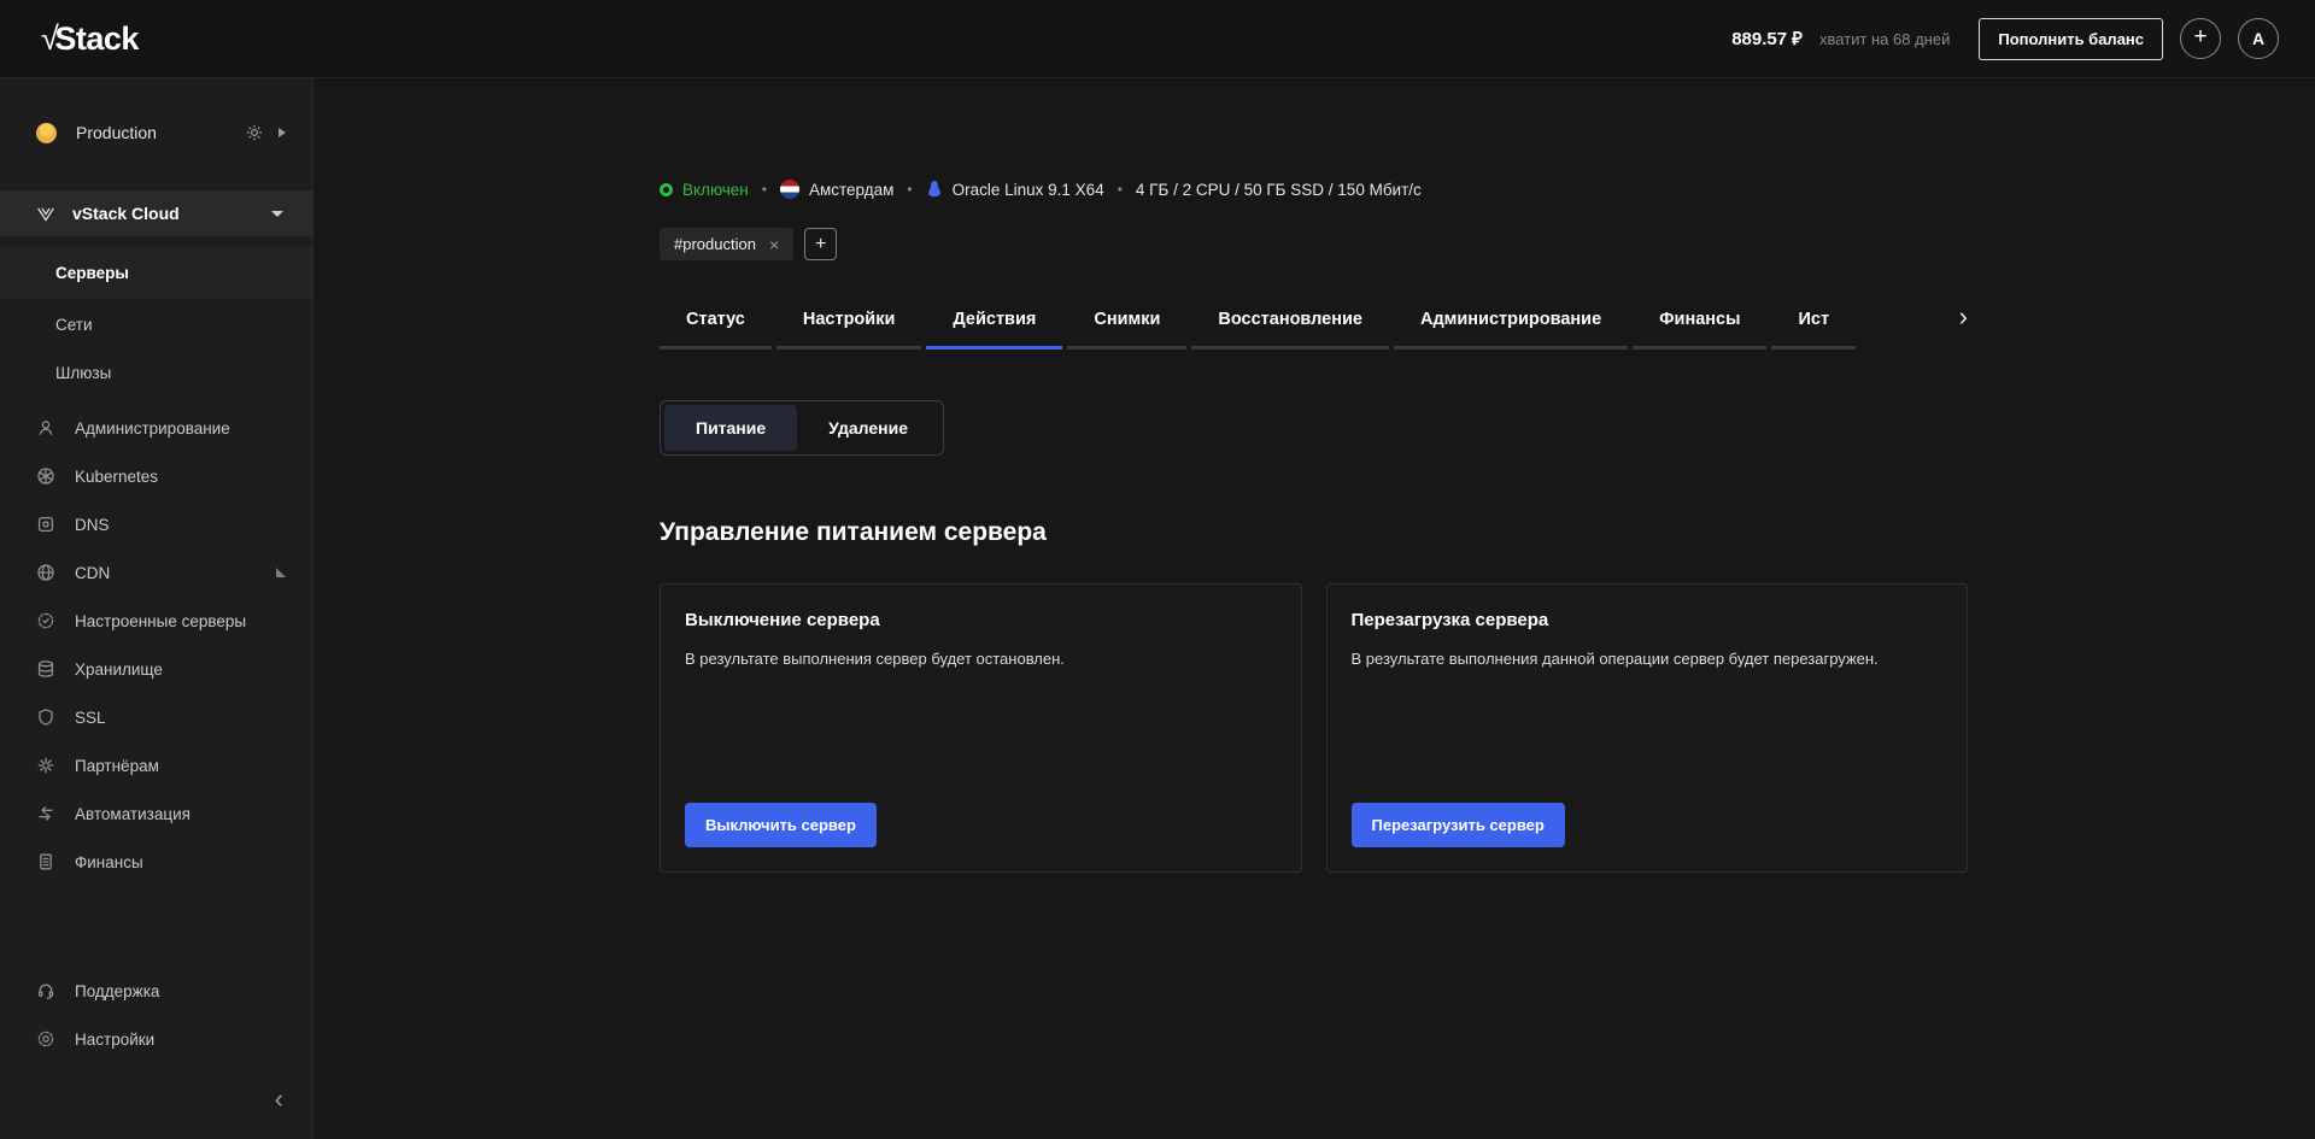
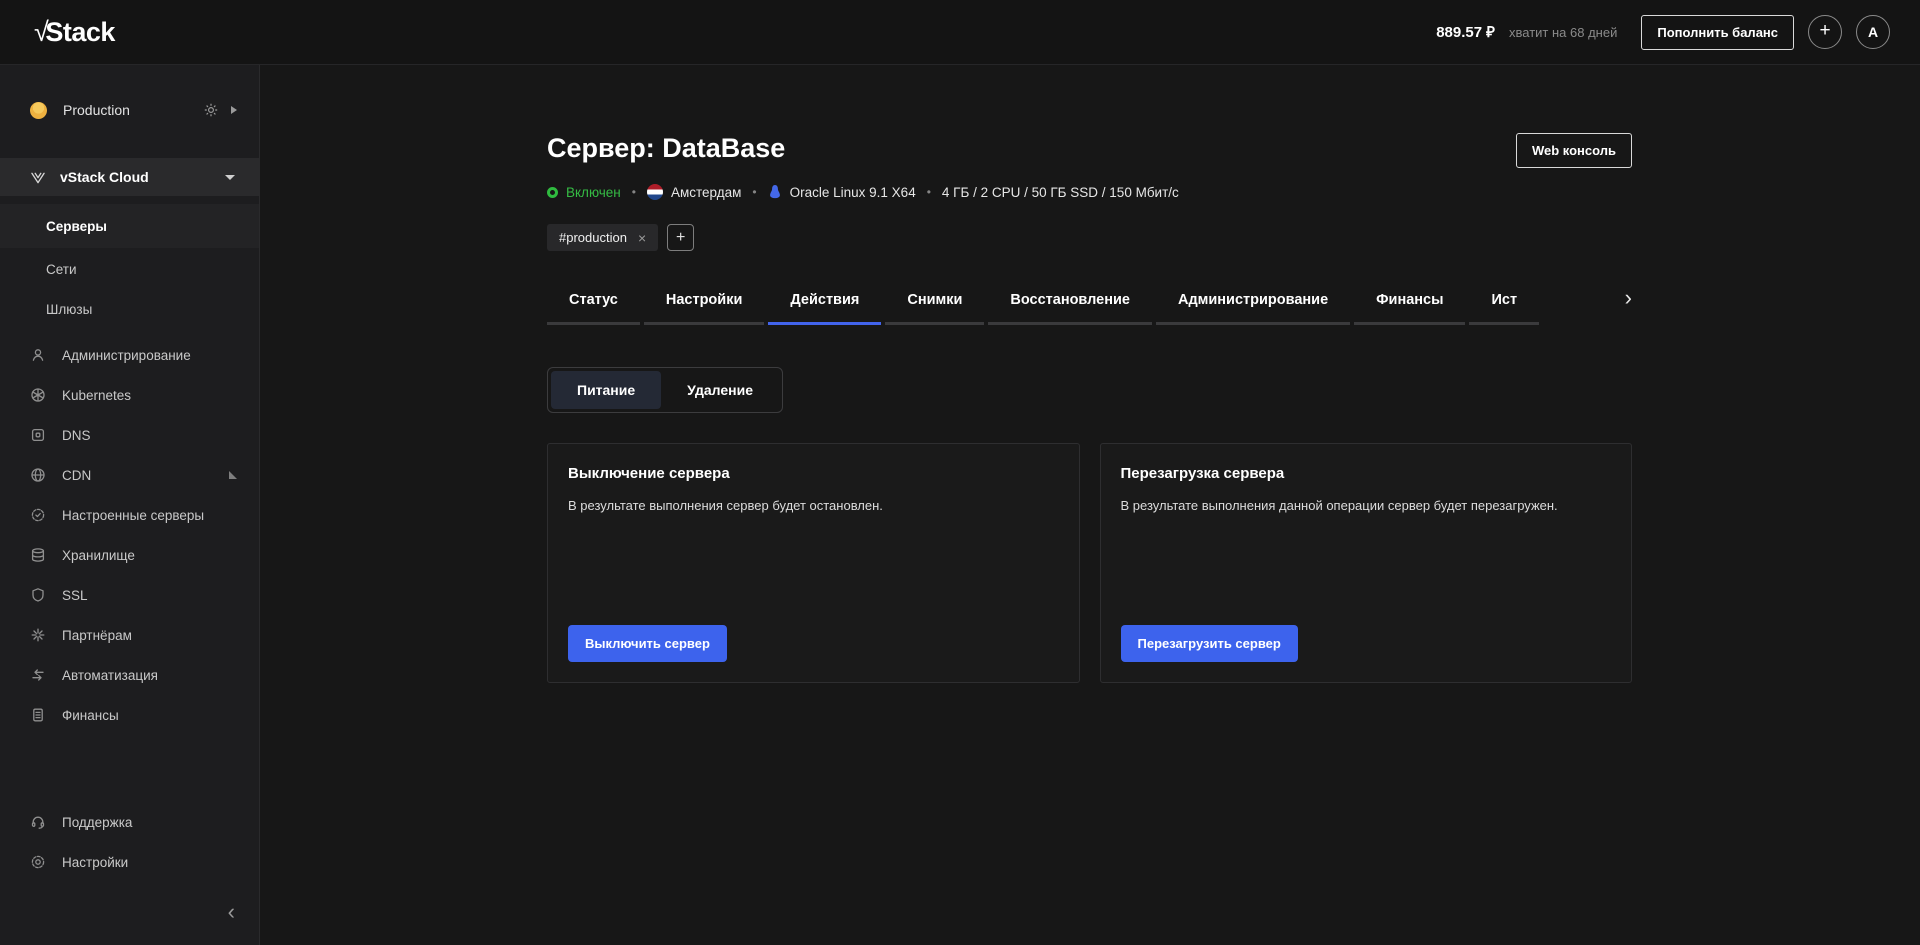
  √Stack
  889.57 ₽
  хватит на 68 дней
  Пополнить баланс
  +
  A
  Production
  vStack Cloud
  Серверы
  Сети
  Шлюзы
  Администрирование
  Kubernetes
  DNS
  CDN
  Настроенные серверы
  Хранилище
  SSL
  Партнёрам
  Автоматизация
  Финансы
  Поддержка
  Настройки
  ‹
+ Сервер: DataBase
+ Web консоль
  Включен
  •
  Амстердам
  •
  Oracle Linux 9.1 X64
  •
  4 ГБ / 2 CPU / 50 ГБ SSD / 150 Мбит/с
  #production
  ×
  +
  Статус
  Настройки
  Действия
  Снимки
  Восстановление
  Администрирование
  Финансы
  Ист
  ›
  Питание
  Удаление
- Управление питанием сервера
  Выключение сервера
  В результате выполнения сервер будет остановлен.
  Выключить сервер
  Перезагрузка сервера
  В результате выполнения данной операции сервер будет перезагружен.
  Перезагрузить сервер
